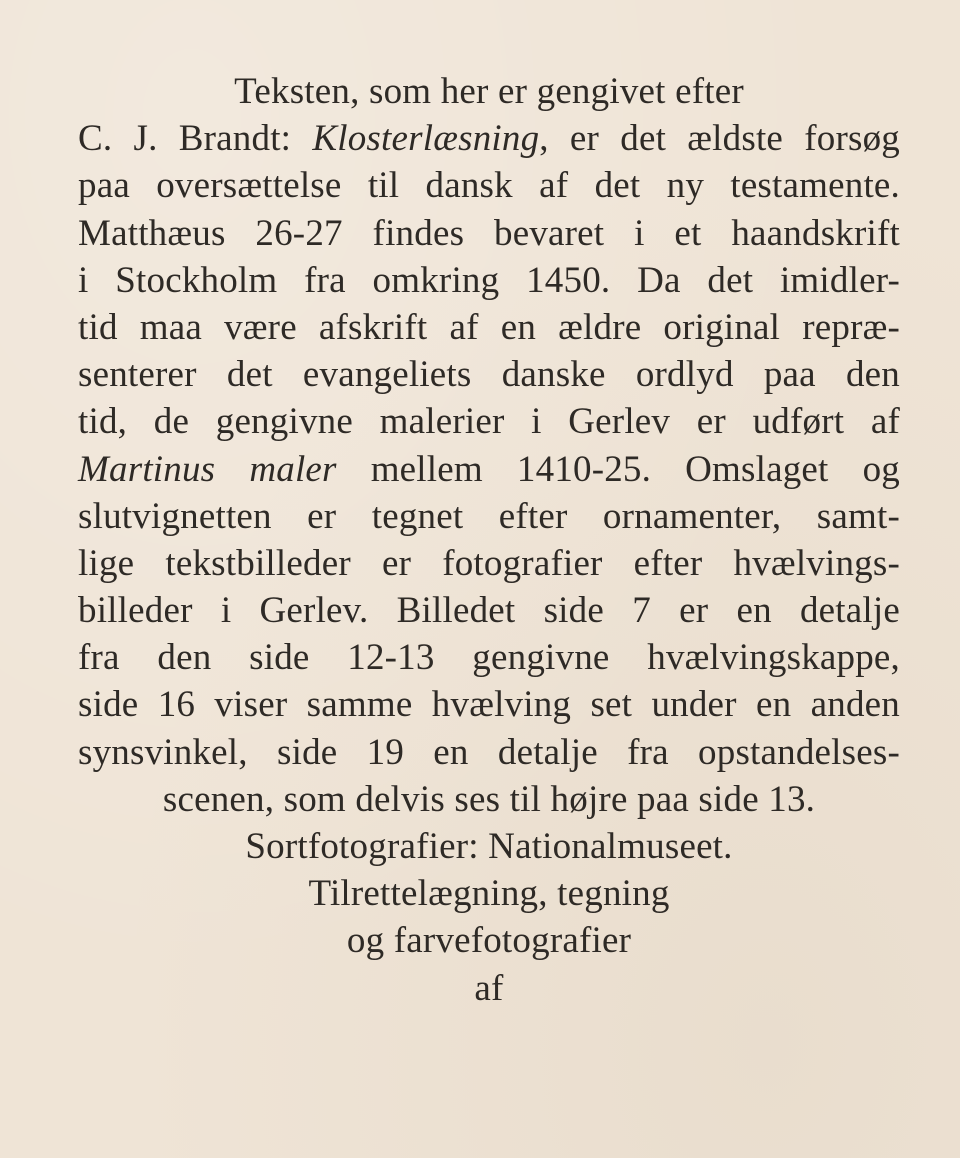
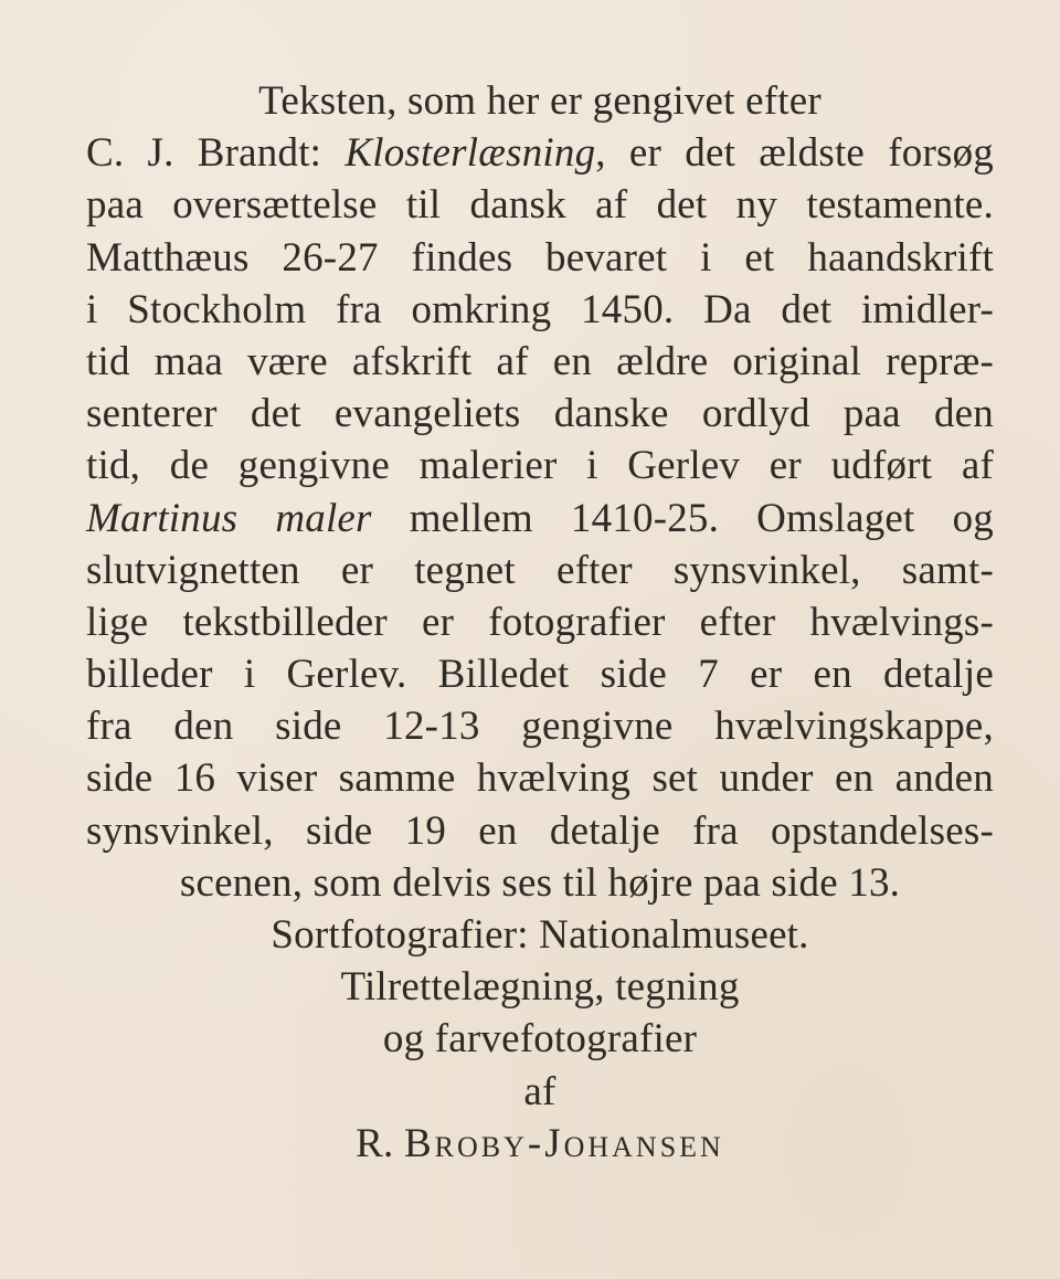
  Teksten, som her er gengivet efter
  C. J. Brandt: Klosterlæsning, er det ældste forsøg
  paa oversættelse til dansk af det ny testamente.
  Matthæus 26-27 findes bevaret i et haandskrift
  i Stockholm fra omkring 1450. Da det imidler-
  tid maa være afskrift af en ældre original repræ-
  senterer det evangeliets danske ordlyd paa den
  tid, de gengivne malerier i Gerlev er udført af
  Martinus maler mellem 1410-25. Omslaget og
- slutvignetten er tegnet efter ornamenter, samt-
+ slutvignetten er tegnet efter synsvinkel, samt-
  lige tekstbilleder er fotografier efter hvælvings-
  billeder i Gerlev. Billedet side 7 er en detalje
  fra den side 12-13 gengivne hvælvingskappe,
  side 16 viser samme hvælving set under en anden
  synsvinkel, side 19 en detalje fra opstandelses-
  scenen, som delvis ses til højre paa side 13.
  Sortfotografier: Nationalmuseet.
  Tilrettelægning, tegning
  og farvefotografier
  af
+ R. Broby-Johansen
